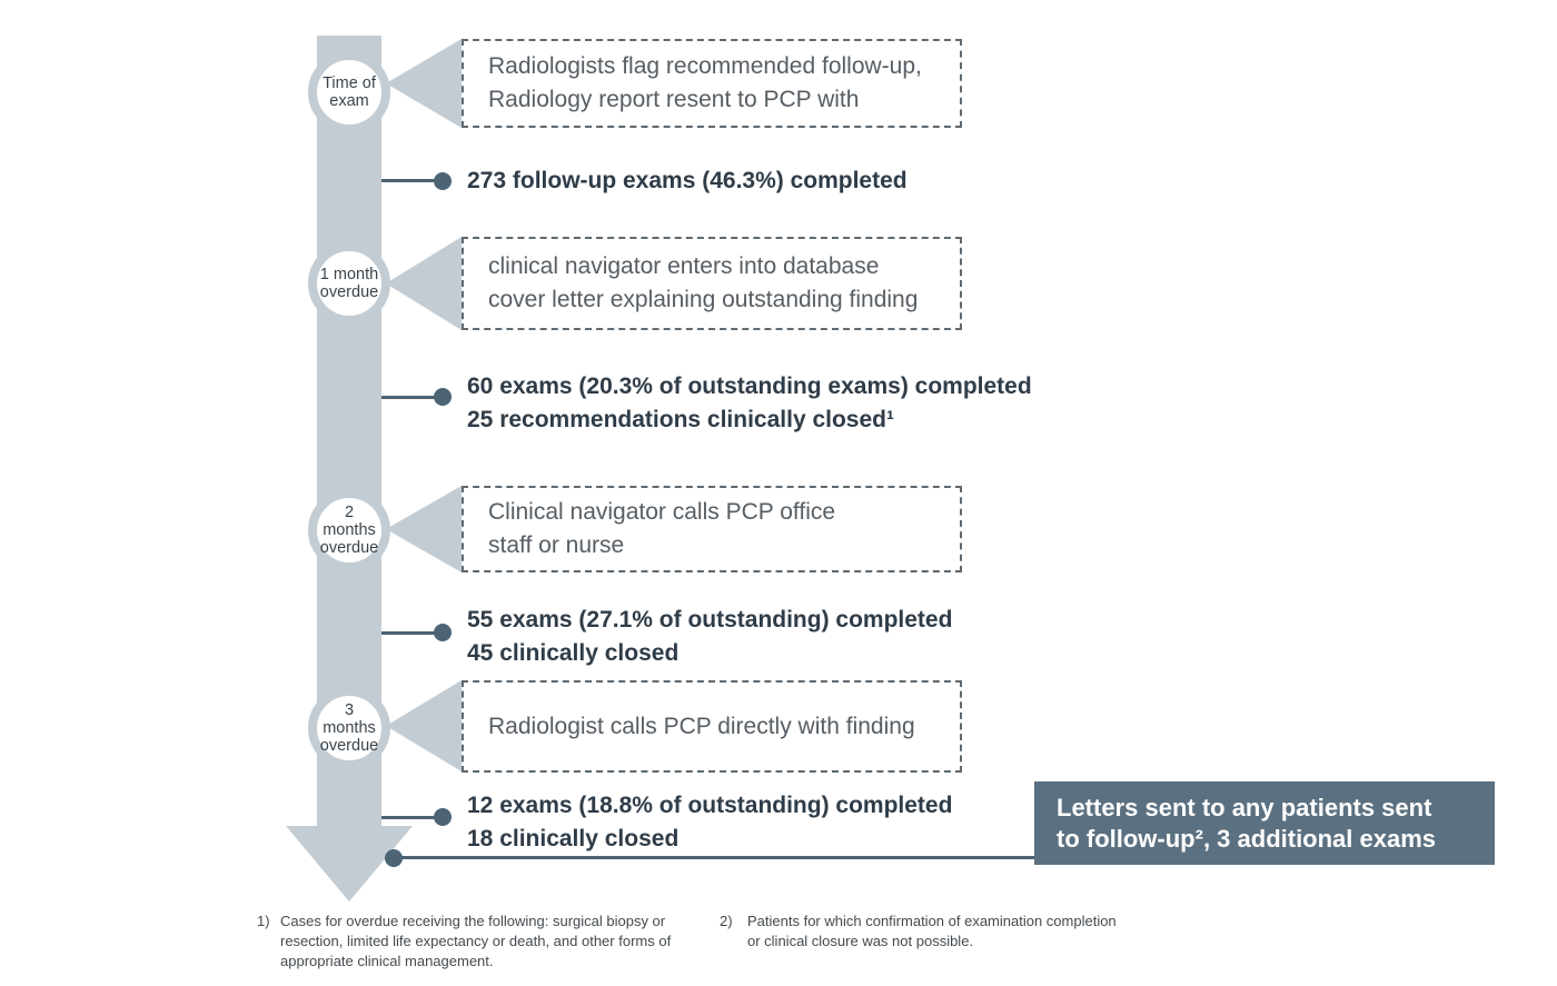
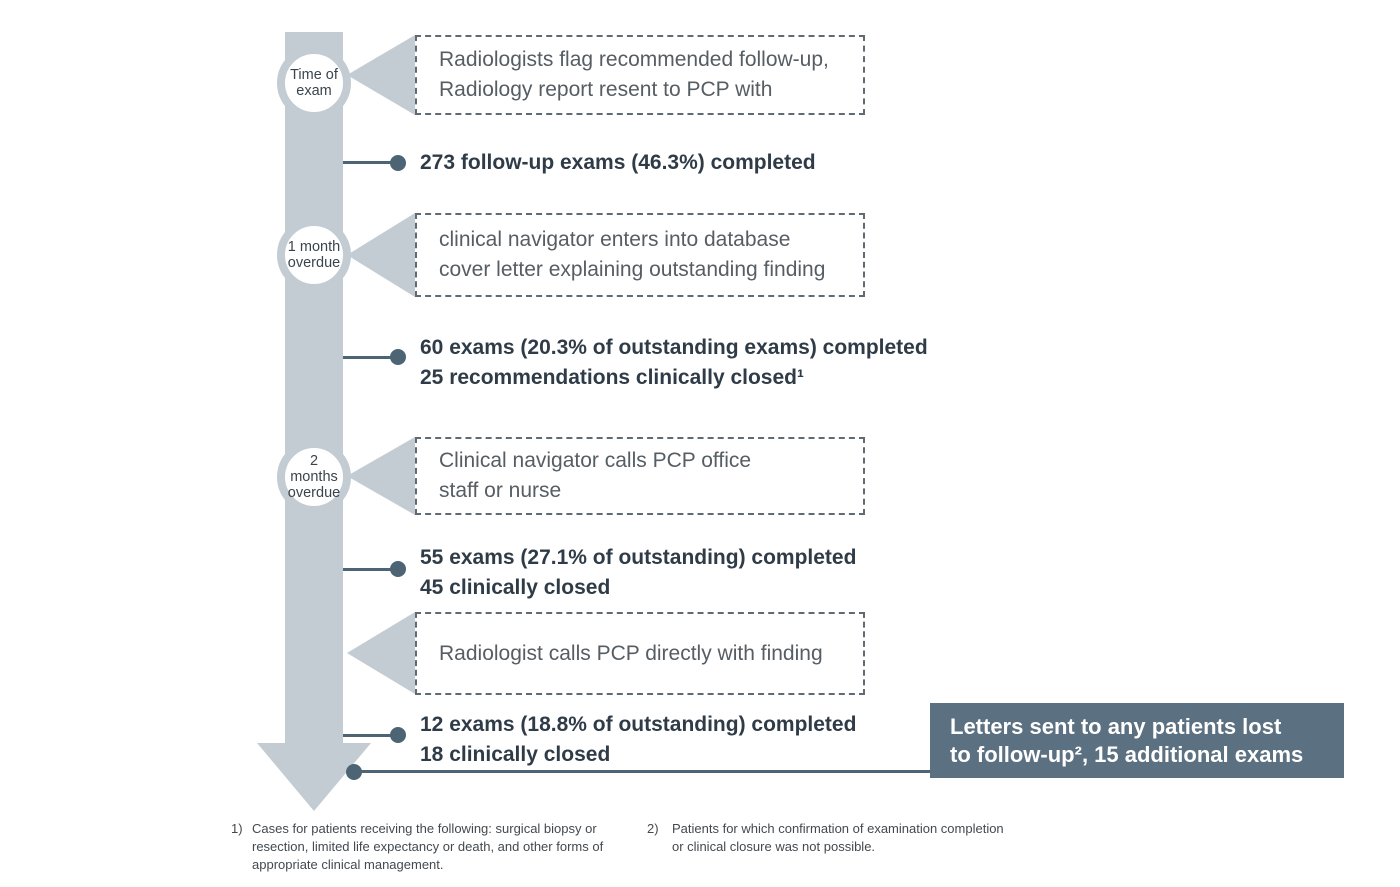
  Radiologists flag recommended follow-up,
  Radiology report resent to PCP with
  Time of exam
  273 follow-up exams (46.3%) completed
  clinical navigator enters into database
  cover letter explaining outstanding finding
  1 month overdue
  60 exams (20.3% of outstanding exams) completed
  25 recommendations clinically closed¹
  Clinical navigator calls PCP office
  staff or nurse
  2 months overdue
  55 exams (27.1% of outstanding) completed
  45 clinically closed
  Radiologist calls PCP directly with finding
- 3 months overdue
  12 exams (18.8% of outstanding) completed
  18 clinically closed
- Letters sent to any patients sent
+ Letters sent to any patients lost
- to follow-up², 3 additional exams
+ to follow-up², 15 additional exams
  1)
- Cases for overdue receiving the following: surgical biopsy or
+ Cases for patients receiving the following: surgical biopsy or
  resection, limited life expectancy or death, and other forms of
  appropriate clinical management.
  2)
  Patients for which confirmation of examination completion
  or clinical closure was not possible.
